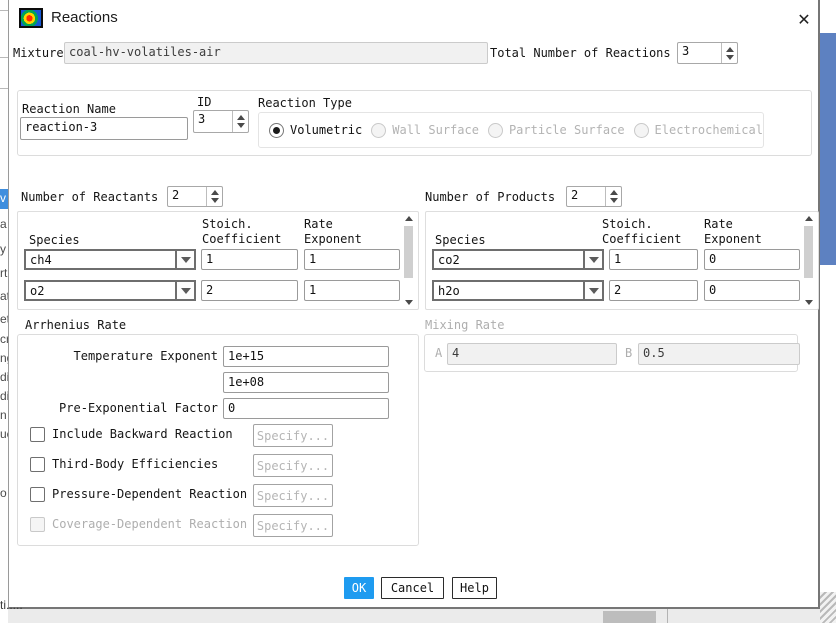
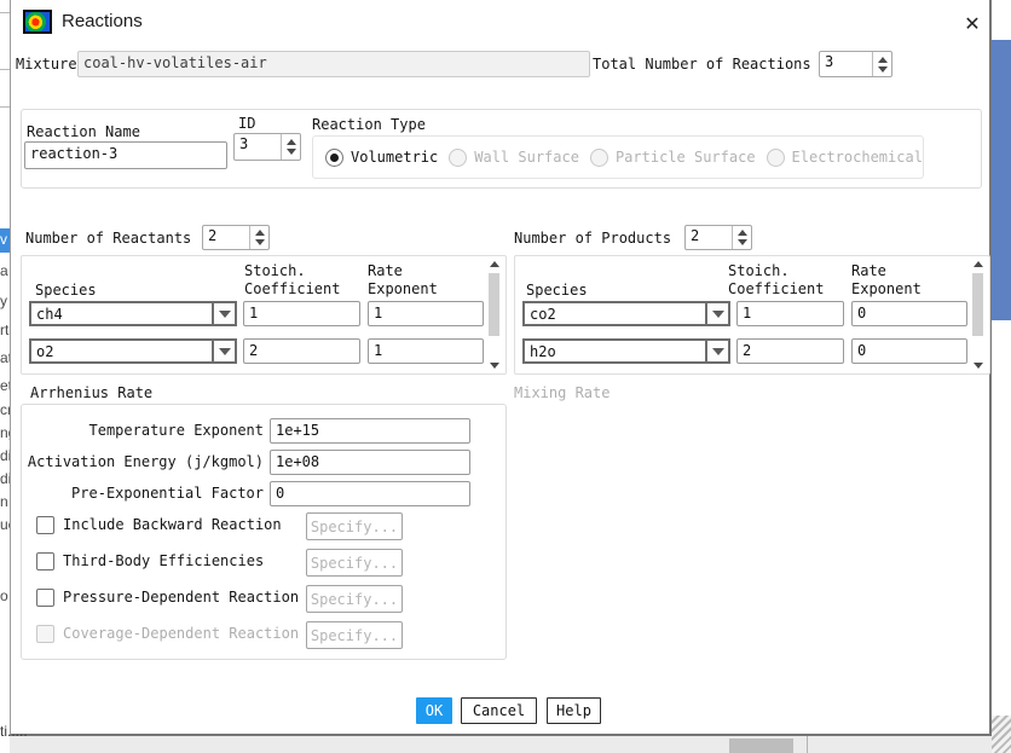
  v
  a
  y
  rt
  n
  o
  ti.....
  Reactions
  ✕
  Mixture
  coal-hv-volatiles-air
  Total Number of Reactions
  3
  Reaction Name
  reaction-3
  ID
  3
  Reaction Type
  Volumetric
  Wall Surface
  Particle Surface
  Electrochemical
  Number of Reactants
  2
  Number of Products
  2
  Species
  Stoich.
  Coefficient
  Rate
  Exponent
  ch4
  1
  1
  o2
  2
  1
  Species
  Stoich.
  Coefficient
  Rate
  Exponent
  co2
  1
  0
  h2o
  2
  0
  Arrhenius Rate
  Temperature Exponent
  1e+15
+ Activation Energy (j/kgmol)
  1e+08
  Pre-Exponential Factor
  0
  Include Backward Reaction
  Specify...
  Third-Body Efficiencies
  Specify...
  Pressure-Dependent Reaction
  Specify...
  Coverage-Dependent Reaction
  Specify...
  Mixing Rate
- A
- 4
- B
- 0.5
  OK
  Cancel
  Help
